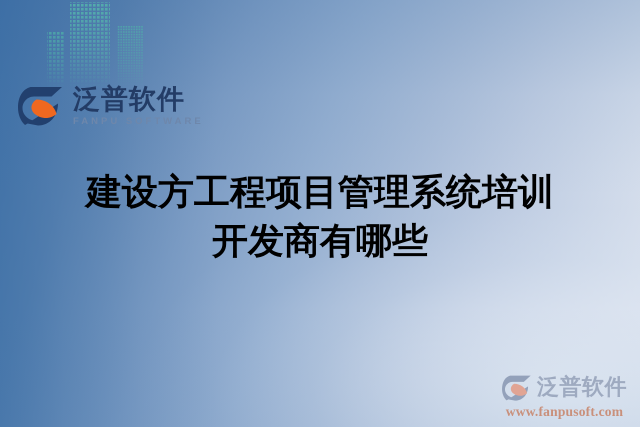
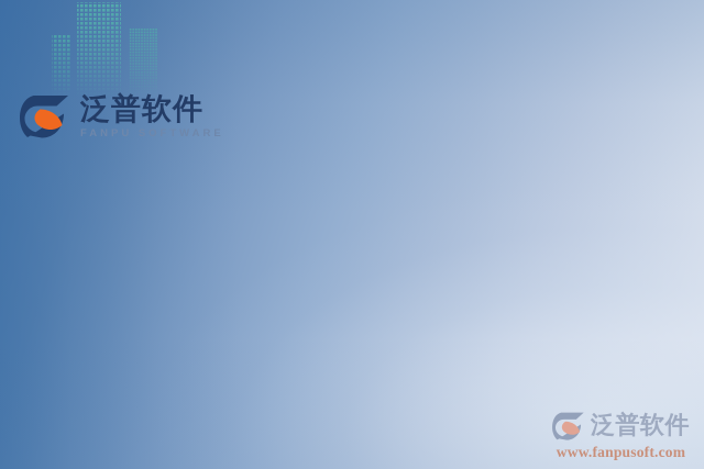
  泛普软件
  FANPU SOFTWARE
- 建设方工程项目管理系统培训
- 开发商有哪些
  泛普软件
  www.fanpusoft.com
